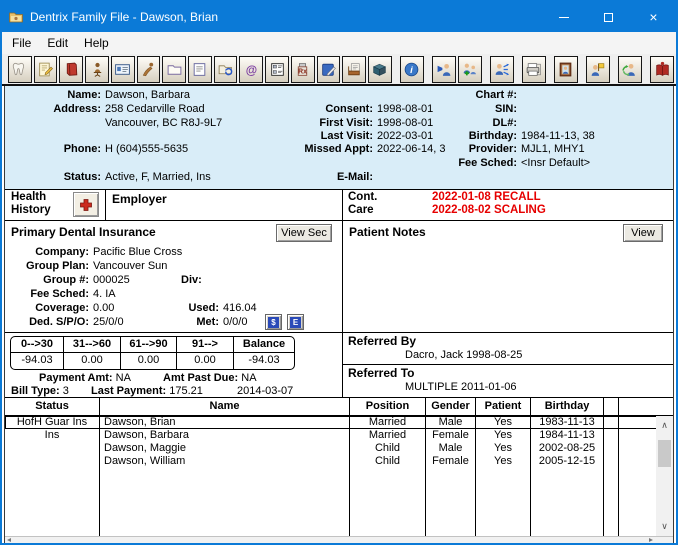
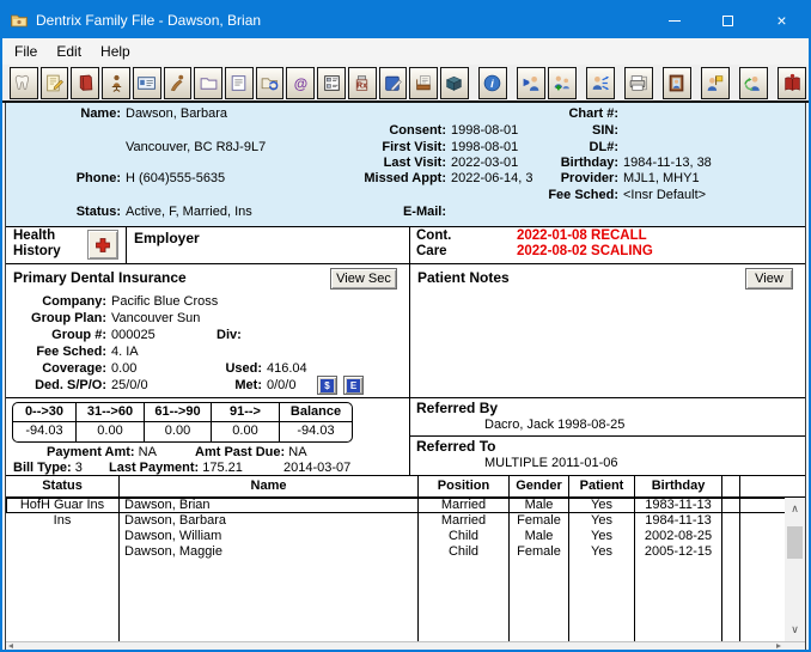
  Dentrix Family File - Dawson, Brian
  ×
  File
  Edit
  Help
  @
  i
  Name: Dawson, Barbara
- Address: 258 Cedarville Road
  Vancouver, BC R8J-9L7
  Phone: H (604)555-5635
  Status: Active, F, Married, Ins
  Consent: 1998-08-01
  First Visit: 1998-08-01
  Last Visit: 2022-03-01
  Missed Appt: 2022-06-14, 3
  E-Mail:
  Chart #:
  SIN:
  DL#:
  Birthday: 1984-11-13, 38
  Provider: MJL1, MHY1
  Fee Sched: <Insr Default>
  Health
  History
  Employer
  Cont.
  Care
  2022-01-08 RECALL
  2022-08-02 SCALING
  Primary Dental Insurance
  View Sec
  Company: Pacific Blue Cross
  Group Plan: Vancouver Sun
  Group #: 000025
  Div:
  Fee Sched: 4. IA
  Coverage: 0.00
  Used: 416.04
  Ded. S/P/O: 25/0/0
  Met: 0/0/0
  $
  E
  Patient Notes
  View
  0-->30
  31-->60
  61-->90
  91-->
  Balance
  -94.03
  0.00
  0.00
  0.00
  -94.03
  Payment Amt: NA
  Amt Past Due: NA
  Bill Type: 3
  Last Payment: 175.21
  2014-03-07
  Referred By
  Dacro, Jack 1998-08-25
  Referred To
  MULTIPLE 2011-01-06
  Status
  Name
  Position
  Gender
  Patient
  Birthday
  HofH Guar Ins
  Dawson, Brian
  Married
  Male
  Yes
  1983-11-13
  Ins
  Dawson, Barbara
  Married
  Female
  Yes
  1984-11-13
- Dawson, Maggie
+ Dawson, William
  Child
  Male
  Yes
  2002-08-25
- Dawson, William
+ Dawson, Maggie
  Child
  Female
  Yes
  2005-12-15
  ∧
  ∨
